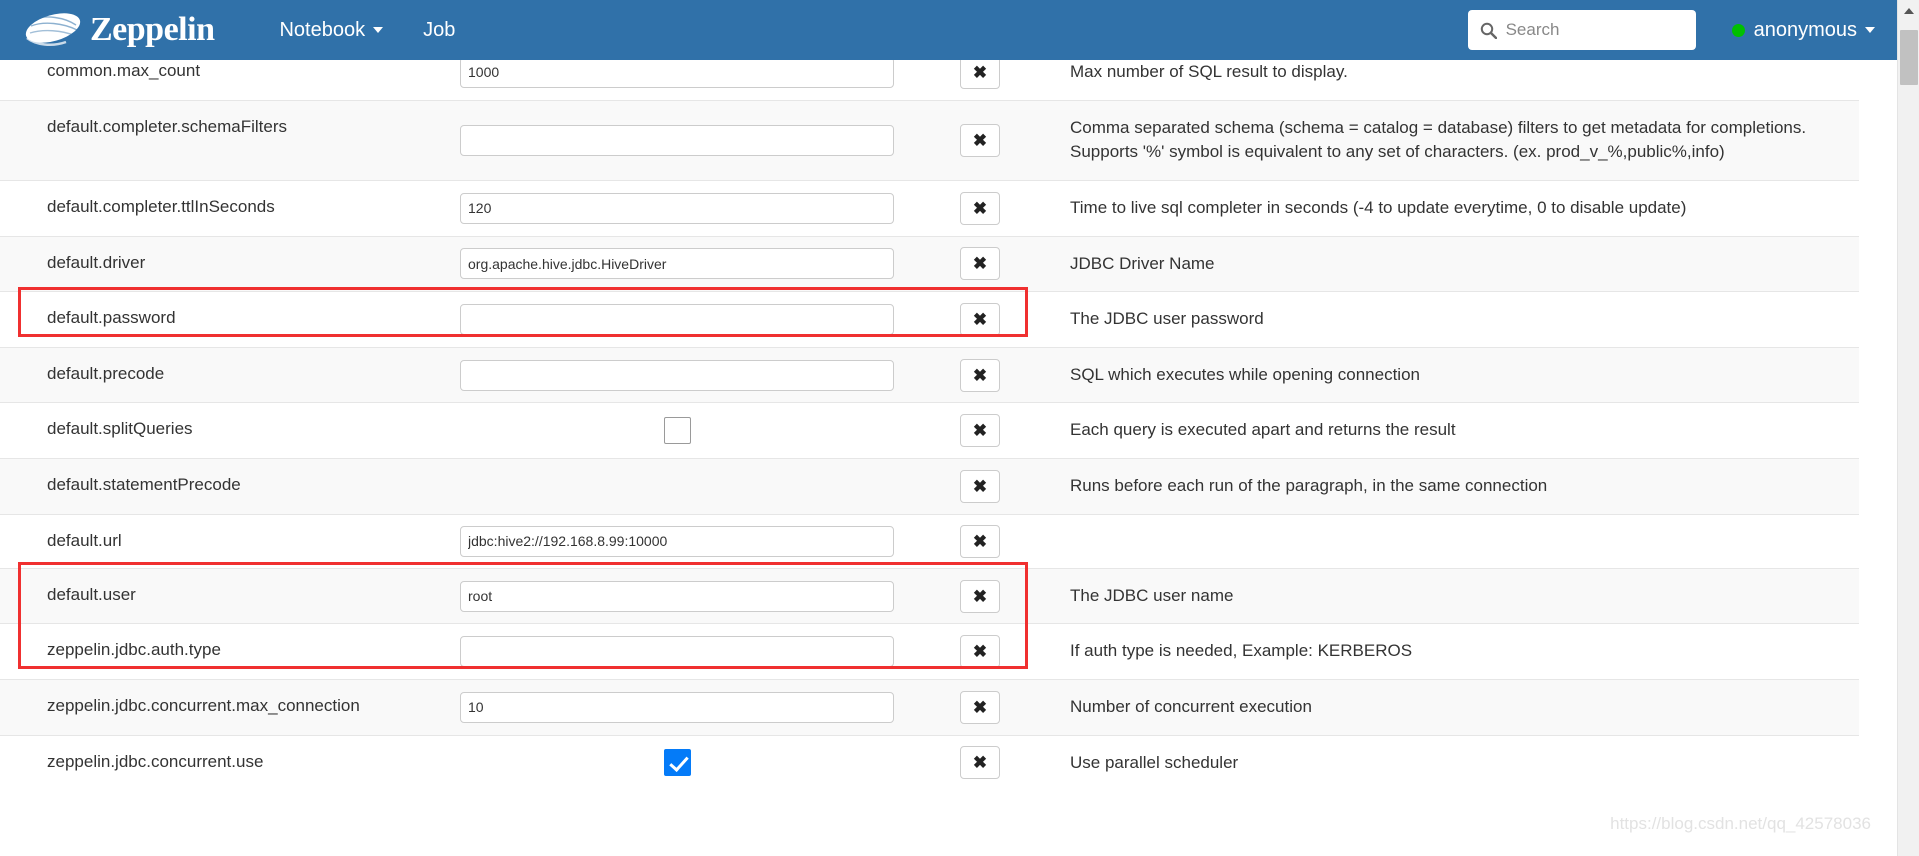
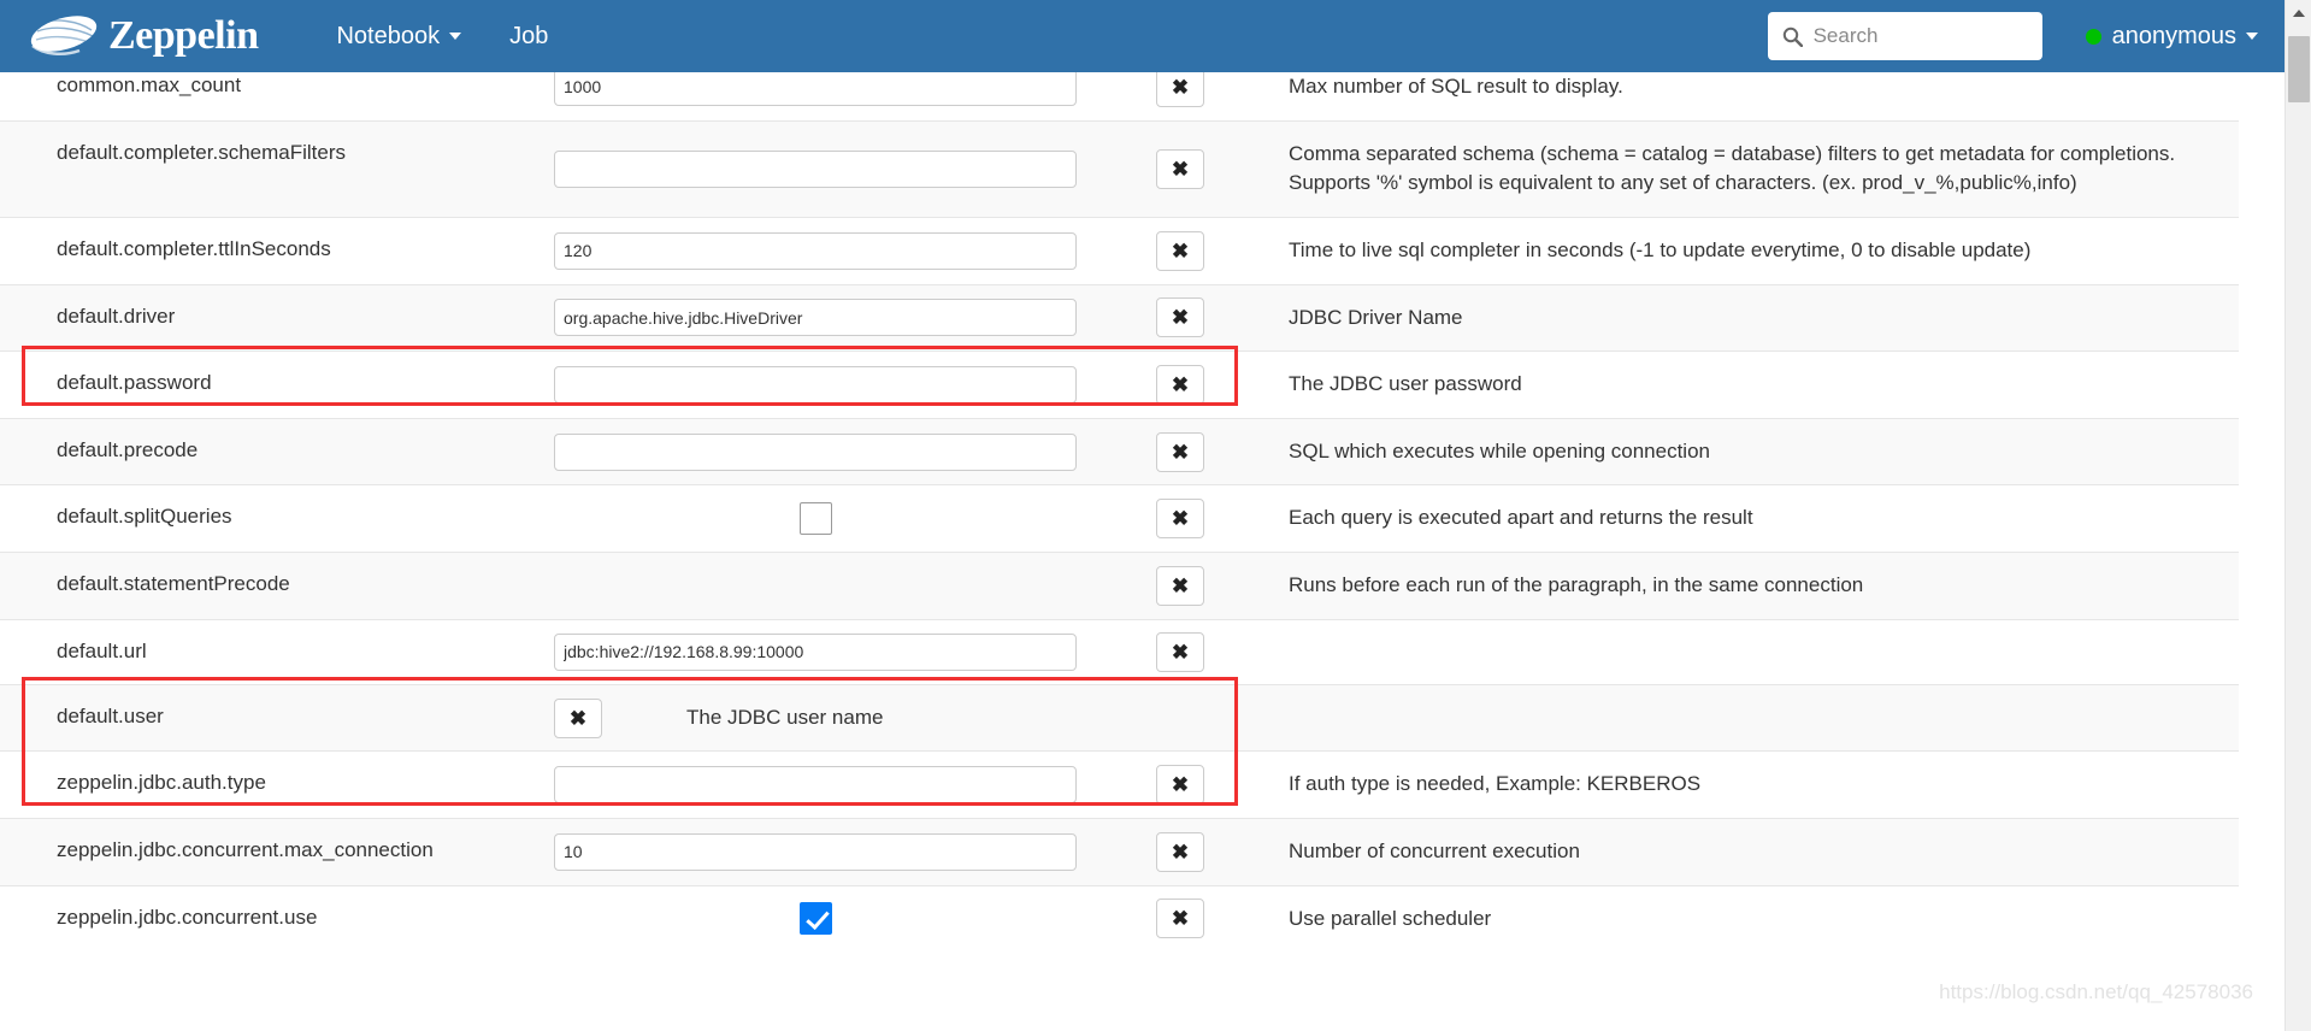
  common.max_count
  1000
  ✖
  Max number of SQL result to display.
  default.completer.schemaFilters
  ✖
  Comma separated schema (schema = catalog = database) filters to get metadata for completions. Supports '%' symbol is equivalent to any set of characters. (ex. prod_v_%,public%,info)
  default.completer.ttlInSeconds
  120
  ✖
- Time to live sql completer in seconds (-4 to update everytime, 0 to disable update)
+ Time to live sql completer in seconds (-1 to update everytime, 0 to disable update)
  default.driver
  org.apache.hive.jdbc.HiveDriver
  ✖
  JDBC Driver Name
  default.password
  ✖
  The JDBC user password
  default.precode
  ✖
  SQL which executes while opening connection
  default.splitQueries
  ✖
  Each query is executed apart and returns the result
  default.statementPrecode
  ✖
  Runs before each run of the paragraph, in the same connection
  default.url
  jdbc:hive2://192.168.8.99:10000
  ✖
  default.user
- root
  ✖
  The JDBC user name
  zeppelin.jdbc.auth.type
  ✖
  If auth type is needed, Example: KERBEROS
  zeppelin.jdbc.concurrent.max_connection
  10
  ✖
  Number of concurrent execution
  zeppelin.jdbc.concurrent.use
  ✖
  Use parallel scheduler
  https://blog.csdn.net/qq_42578036
  Zeppelin
  Notebook
  Job
  Search
  anonymous
